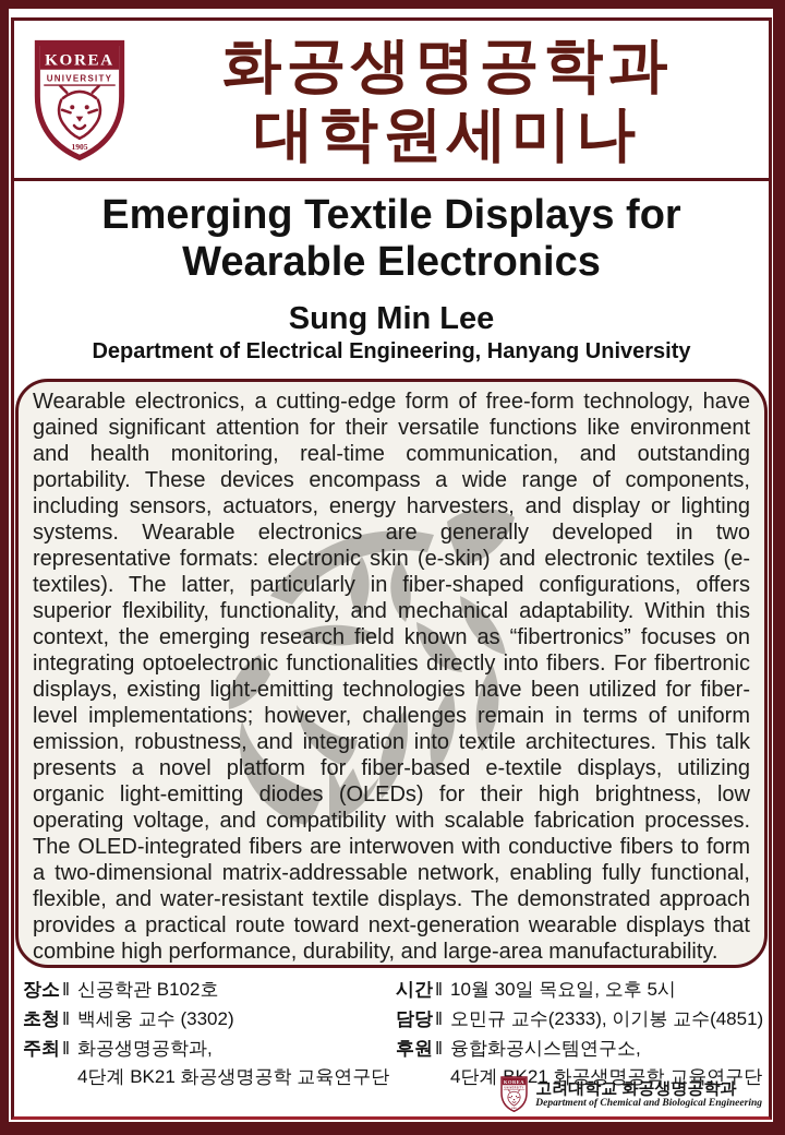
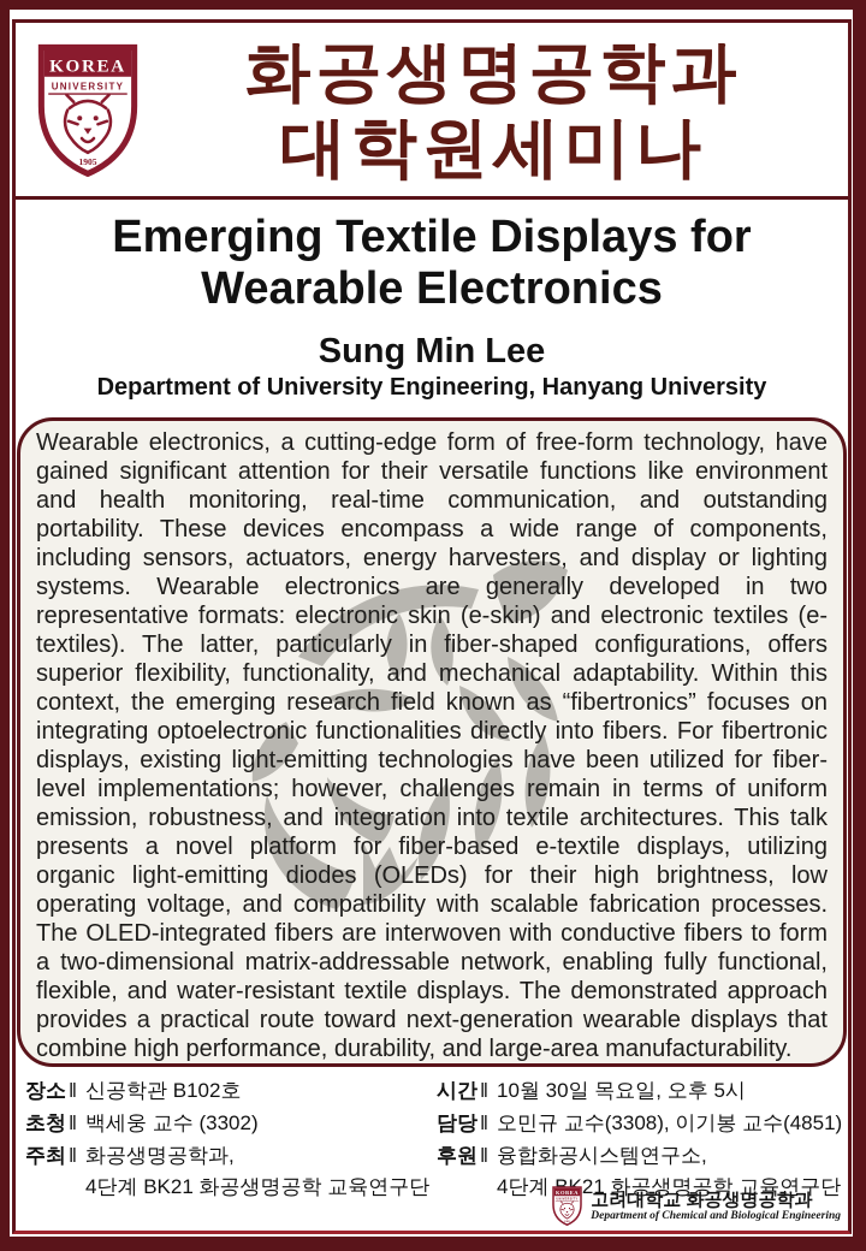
  화공생명공학과
  대학원세미나
  Emerging Textile Displays for
  Wearable Electronics
  Sung Min Lee
- Department of Electrical Engineering, Hanyang University
+ Department of University Engineering, Hanyang University
  Wearable electronics, a cutting-edge form of free-form technology, have gained significant attention for their versatile functions like environment and health monitoring, real-time communication, and outstanding portability. These devices encompass a wide range of components, including sensors, actuators, energy harvesters, and display or lighting systems. Wearable electronics are generally developed in two representative formats: electronic skin (e-skin) and electronic textiles (e-textiles). The latter, particularly in fiber-shaped configurations, offers superior flexibility, functionality, and mechanical adaptability. Within this context, the emerging research field known as “fibertronics” focuses on integrating optoelectronic functionalities directly into fibers. For fibertronic displays, existing light-emitting technologies have been utilized for fiber-level implementations; however, challenges remain in terms of uniform emission, robustness, and integration into textile architectures. This talk presents a novel platform for fiber-based e-textile displays, utilizing organic light-emitting diodes (OLEDs) for their high brightness, low operating voltage, and compatibility with scalable fabrication processes. The OLED-integrated fibers are interwoven with conductive fibers to form a two-dimensional matrix-addressable network, enabling fully functional, flexible, and water-resistant textile displays. The demonstrated approach provides a practical route toward next-generation wearable displays that combine high performance, durability, and large-area manufacturability.
  장소
  ‖
  신공학관 B102호
  초청
  ‖
  백세웅 교수 (3302)
  주최
  ‖
  화공생명공학과,
  4단계 BK21 화공생명공학 교육연구단
  시간
  ‖
  10월 30일 목요일, 오후 5시
  담당
  ‖
- 오민규 교수(2333), 이기봉 교수(4851)
+ 오민규 교수(3308), 이기봉 교수(4851)
  후원
  ‖
  융합화공시스템연구소,
  4단계21 화공생명공학 교육연구단
  고려대학교 화공생명공학과
  Department of Chemical and Biological Engineering
